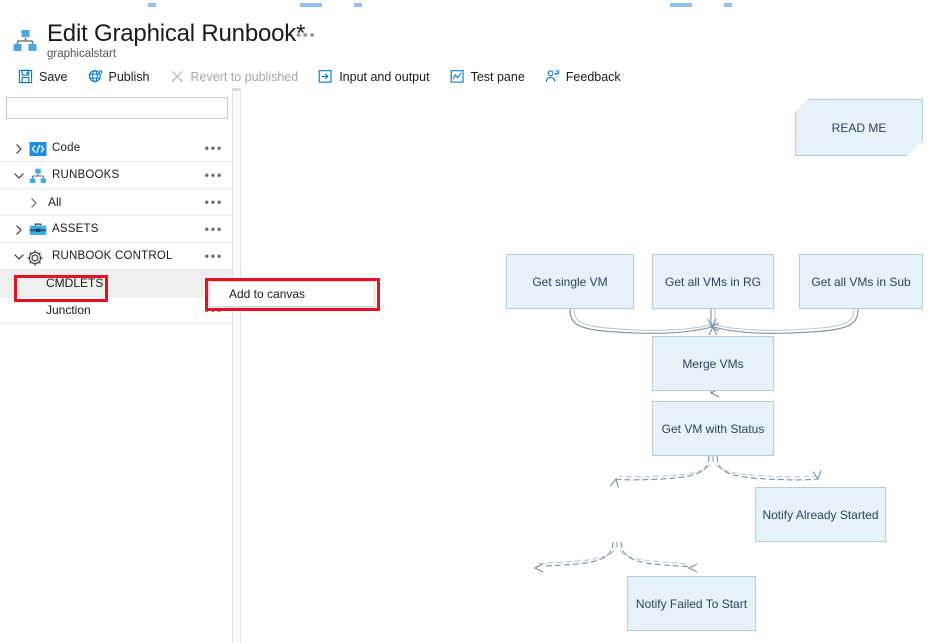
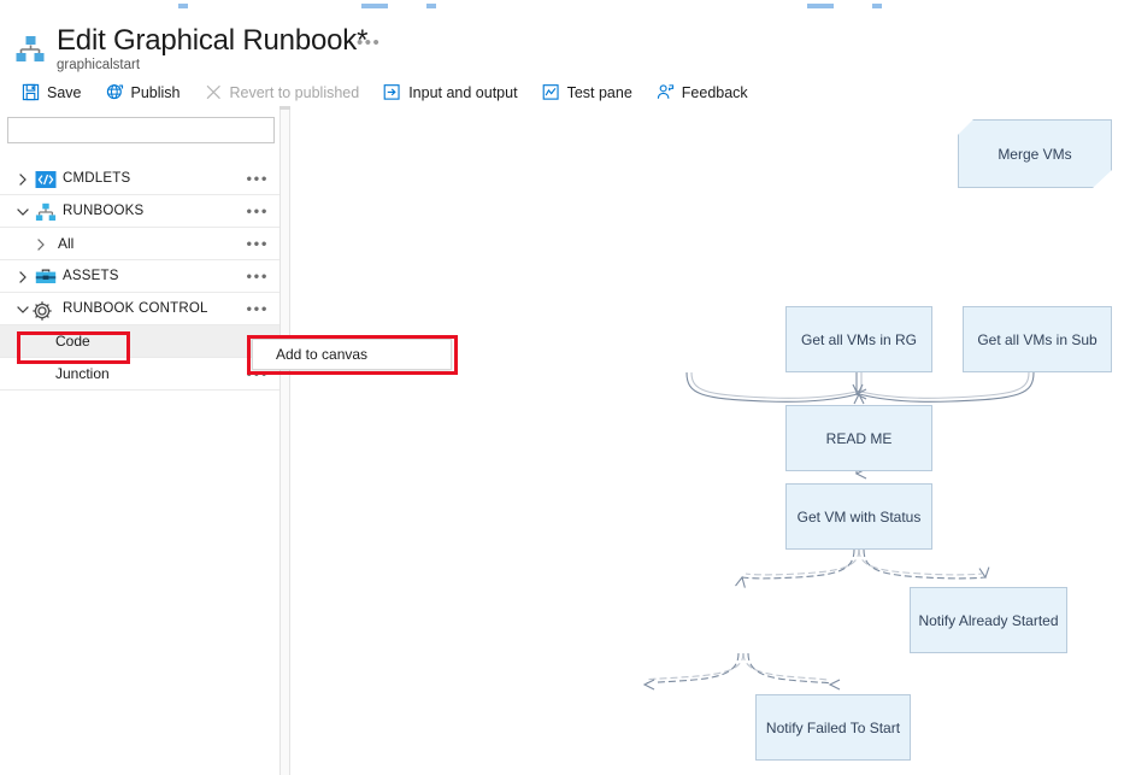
  Edit Graphical Runbook*
  •••
  graphicalstart
  Save
  Publish
  Revert to published
  Input and output
  Test pane
  Feedback
- Code
+ CMDLETS
  •••
  RUNBOOKS
  •••
  All
  •••
  ASSETS
  •••
  RUNBOOK CONTROL
  •••
- CMDLETS
+ Code
  Junction
  •••
- READ ME
+ Merge VMs
- Get single VM
  Get all VMs in RG
  Get all VMs in Sub
- Merge VMs
+ READ ME
  Get VM with Status
  Notify Already Started
  Notify Failed To Start
  Add to canvas
